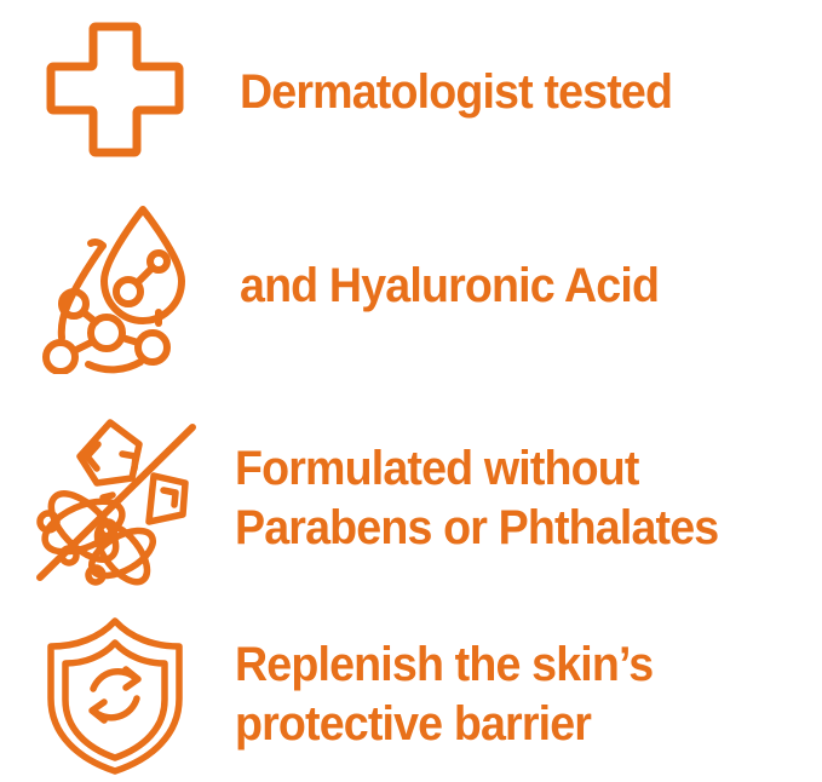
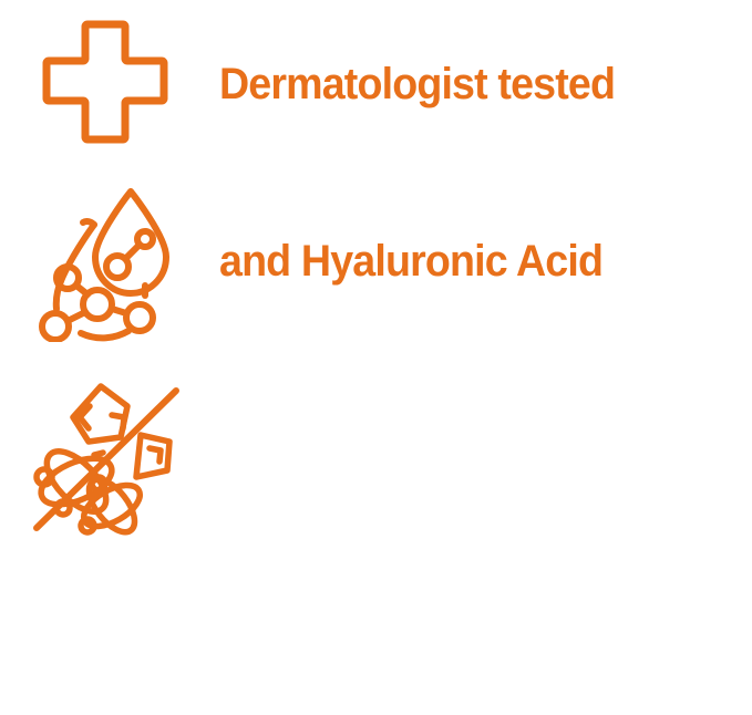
  Dermatologist tested
  and Hyaluronic Acid
- Formulated without
- Parabens or Phthalates
- Replenish the skin’s
- protective barrier
